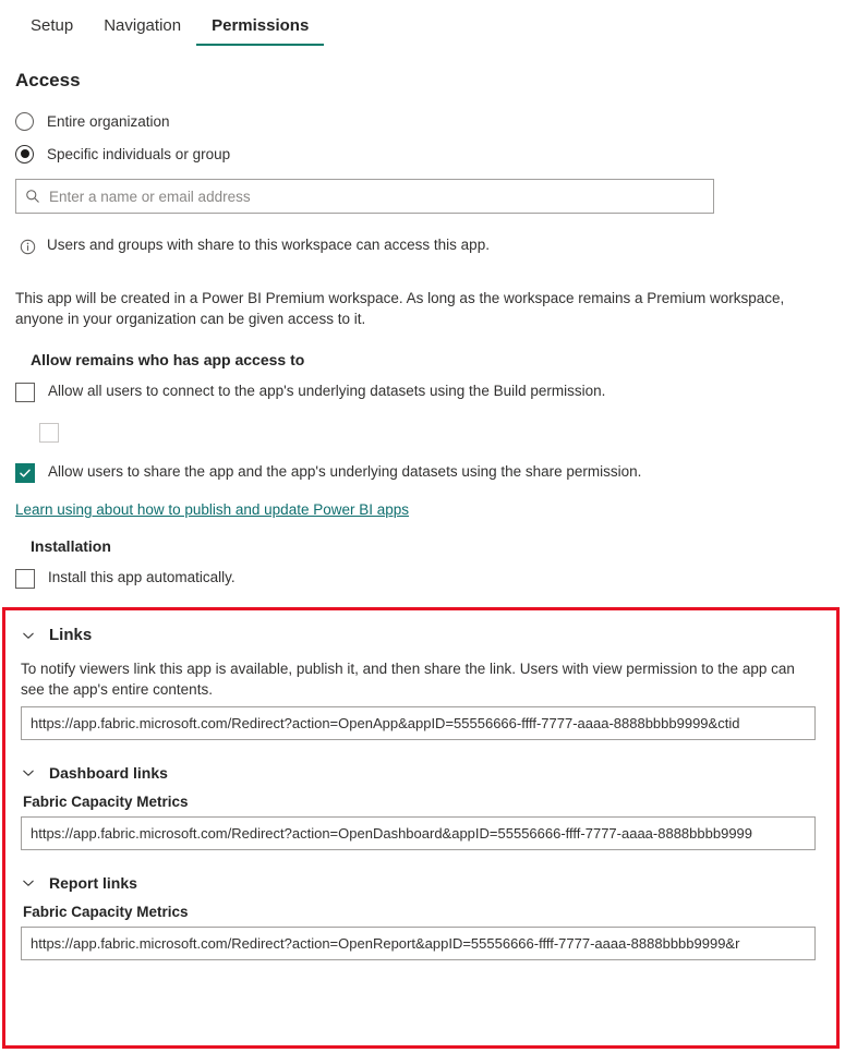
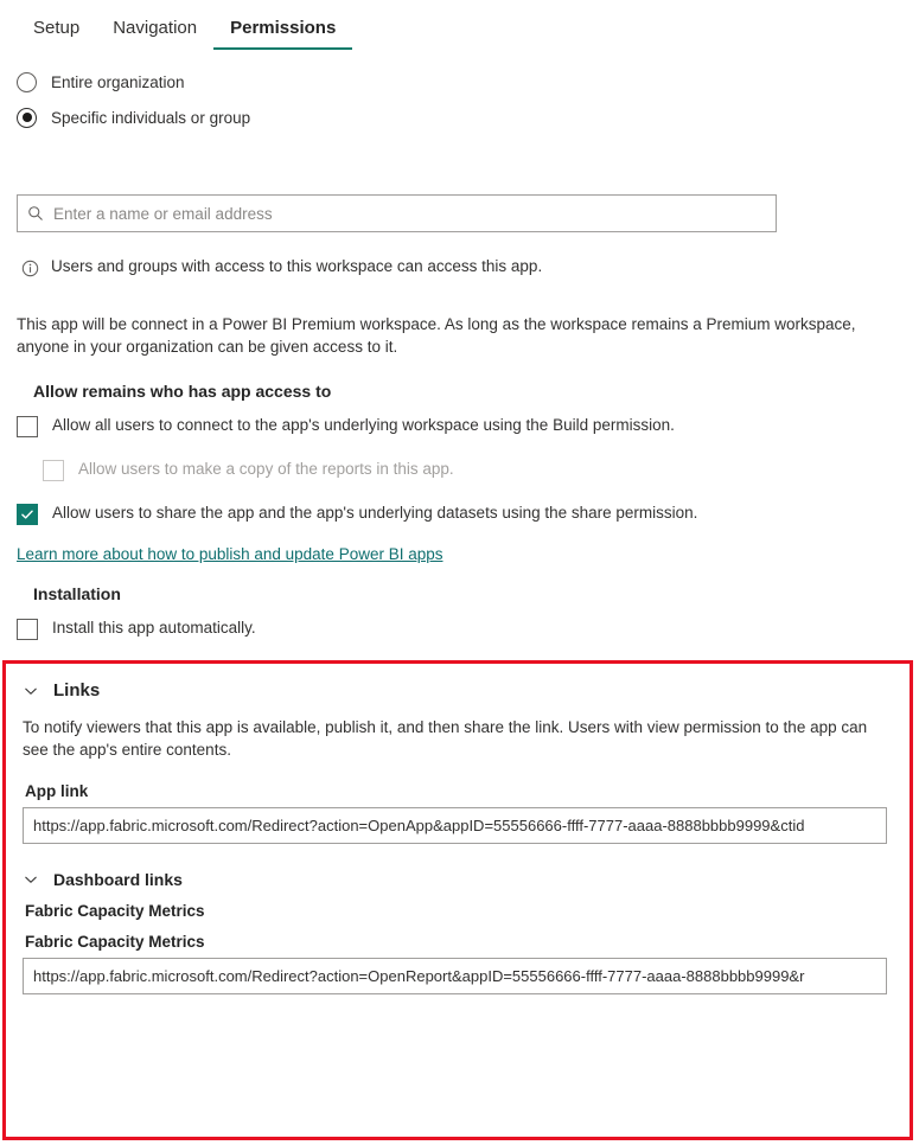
  Setup
  Navigation
  Permissions
- Access
  Entire organization
  Specific individuals or group
  Enter a name or email address
- Users and groups with share to this workspace can access this app.
+ Users and groups with access to this workspace can access this app.
- This app will be created in a Power BI Premium workspace. As long as the workspace remains a Premium workspace, anyone in your organization can be given access to it.
+ This app will be connect in a Power BI Premium workspace. As long as the workspace remains a Premium workspace, anyone in your organization can be given access to it.
  Allow remains who has app access to
- Allow all users to connect to the app's underlying datasets using the Build permission.
+ Allow all users to connect to the app's underlying workspace using the Build permission.
+ Allow users to make a copy of the reports in this app.
  Allow users to share the app and the app's underlying datasets using the share permission.
- Learn using about how to publish and update Power BI apps
+ Learn more about how to publish and update Power BI apps
  Installation
  Install this app automatically.
  Links
- To notify viewers link this app is available, publish it, and then share the link. Users with view permission to the app can see the app's entire contents.
+ To notify viewers that this app is available, publish it, and then share the link. Users with view permission to the app can see the app's entire contents.
+ App link
  https://app.fabric.microsoft.com/Redirect?action=OpenApp&appID=55556666-ffff-7777-aaaa-8888bbbb9999&ctid
  Dashboard links
  Fabric Capacity Metrics
- https://app.fabric.microsoft.com/Redirect?action=OpenDashboard&appID=55556666-ffff-7777-aaaa-8888bbbb9999
- Report links
  Fabric Capacity Metrics
  https://app.fabric.microsoft.com/Redirect?action=OpenReport&appID=55556666-ffff-7777-aaaa-8888bbbb9999&r
